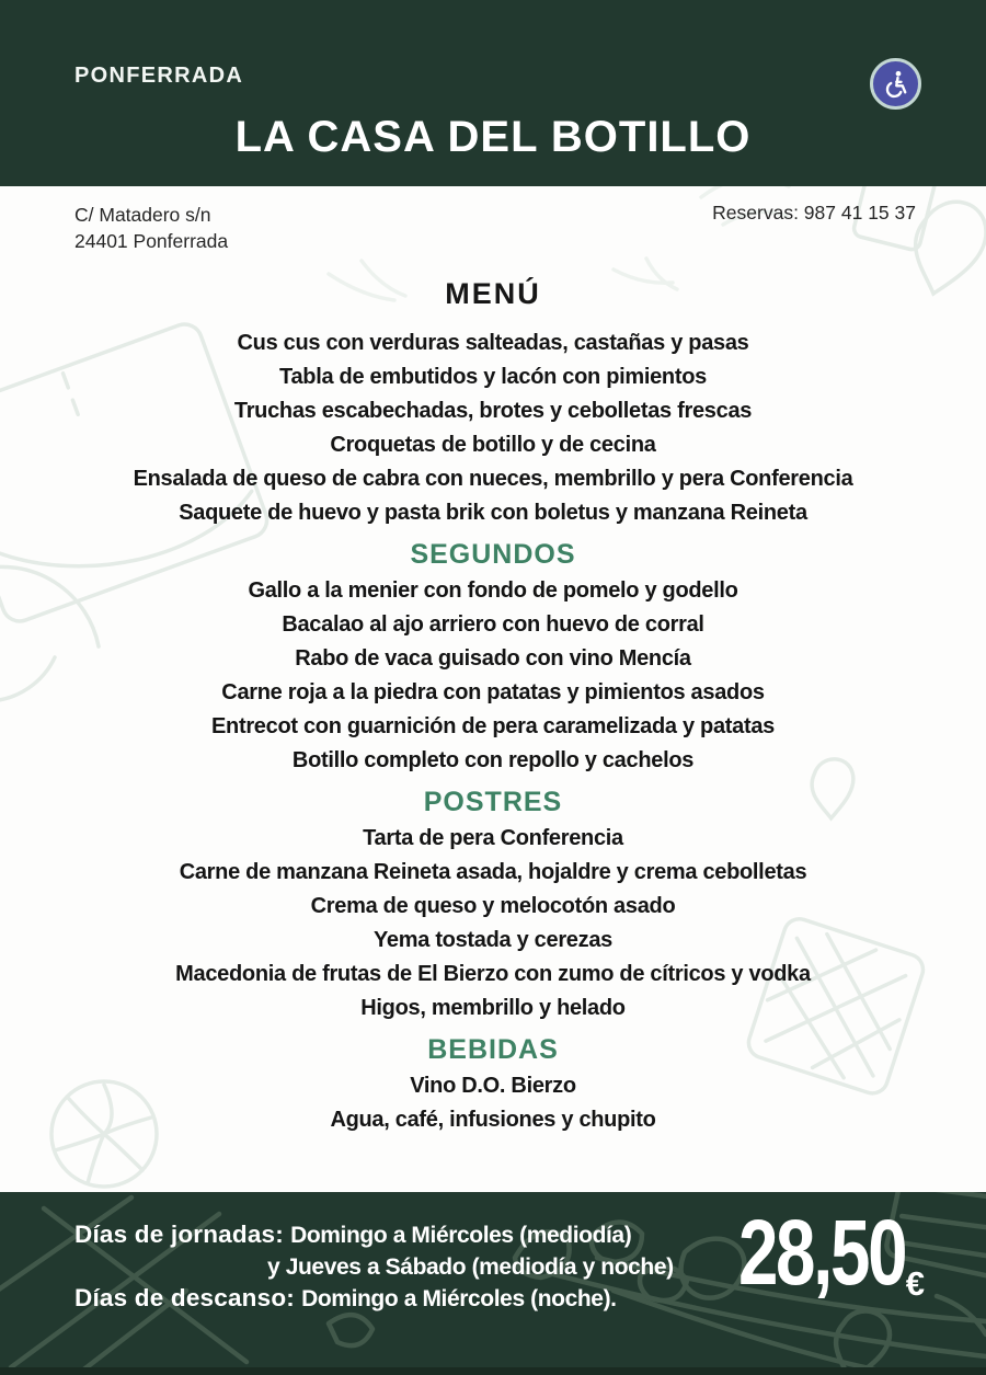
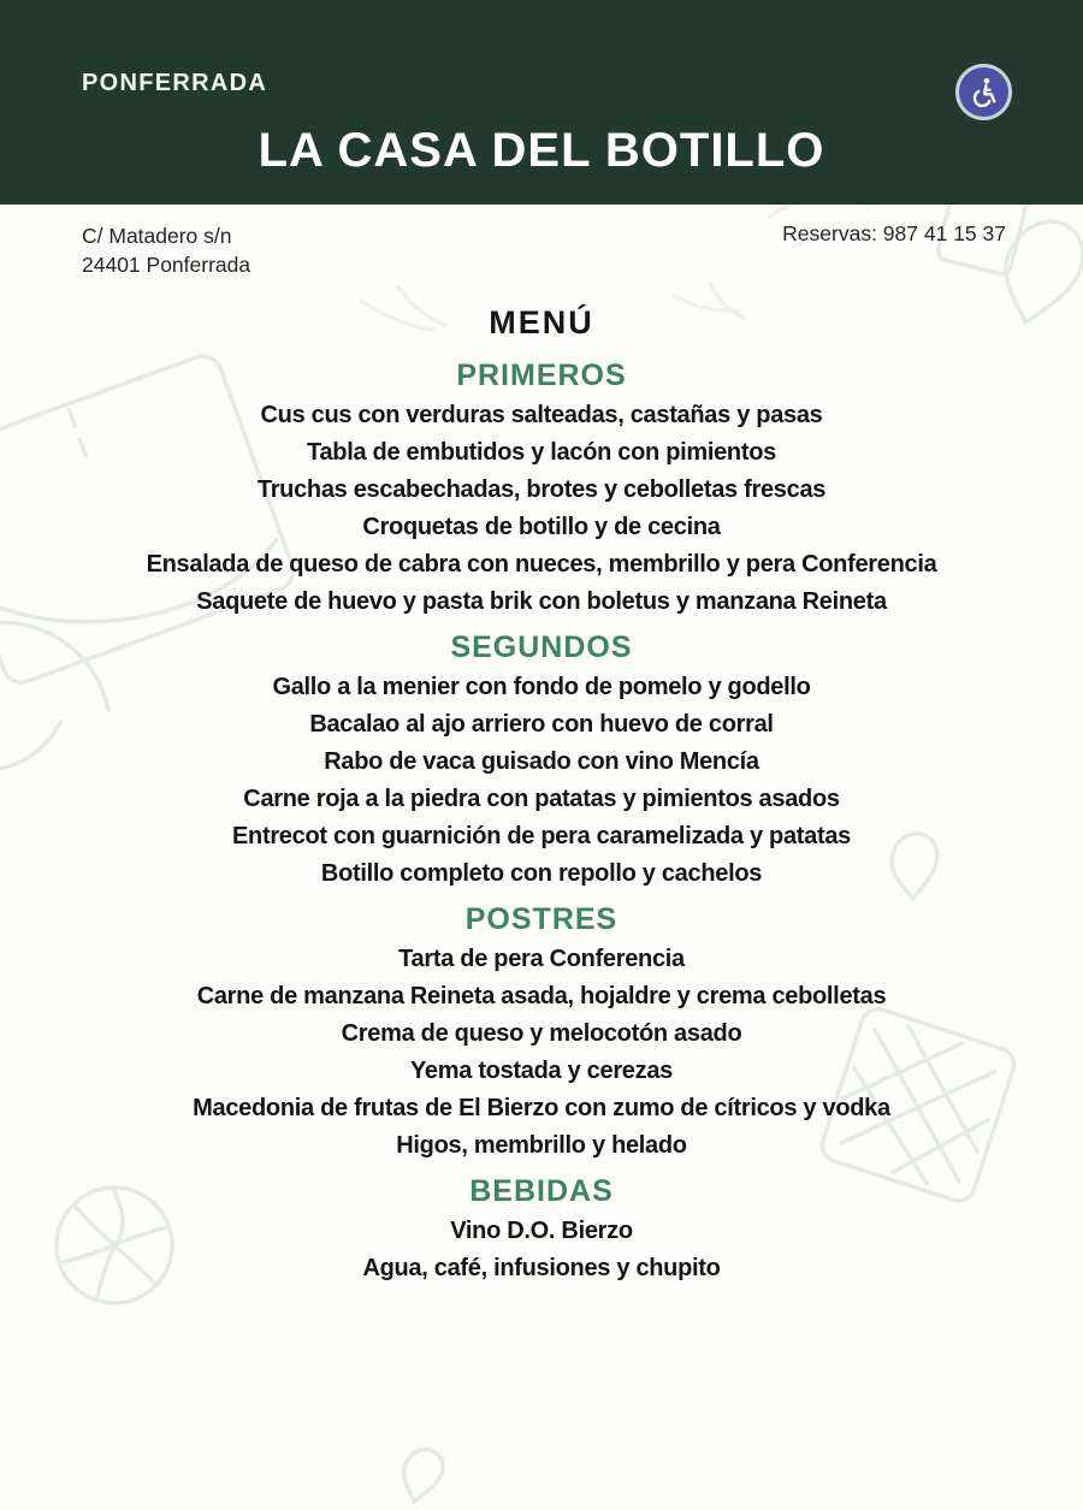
  PONFERRADA
  LA CASA DEL BOTILLO
  C/ Matadero s/n
  24401 Ponferrada
  Reservas: 987 41 15 37
  MENÚ
+ PRIMEROS
  Cus cus con verduras salteadas, castañas y pasas
  Tabla de embutidos y lacón con pimientos
  Truchas escabechadas, brotes y cebolletas frescas
  Croquetas de botillo y de cecina
  Ensalada de queso de cabra con nueces, membrillo y pera Conferencia
  Saquete de huevo y pasta brik con boletus y manzana Reineta
  SEGUNDOS
  Gallo a la menier con fondo de pomelo y godello
  Bacalao al ajo arriero con huevo de corral
  Rabo de vaca guisado con vino Mencía
  Carne roja a la piedra con patatas y pimientos asados
  Entrecot con guarnición de pera caramelizada y patatas
  Botillo completo con repollo y cachelos
  POSTRES
  Tarta de pera Conferencia
  Carne de manzana Reineta asada, hojaldre y crema cebolletas
  Crema de queso y melocotón asado
  Yema tostada y cerezas
  Macedonia de frutas de El Bierzo con zumo de cítricos y vodka
  Higos, membrillo y helado
  BEBIDAS
  Vino D.O. Bierzo
  Agua, café, infusiones y chupito
- Días de jornadas: Domingo a Miércoles (mediodía)
- y Jueves a Sábado (mediodía y noche)
- Días de descanso: Domingo a Miércoles (noche).
- 28,50
- €
